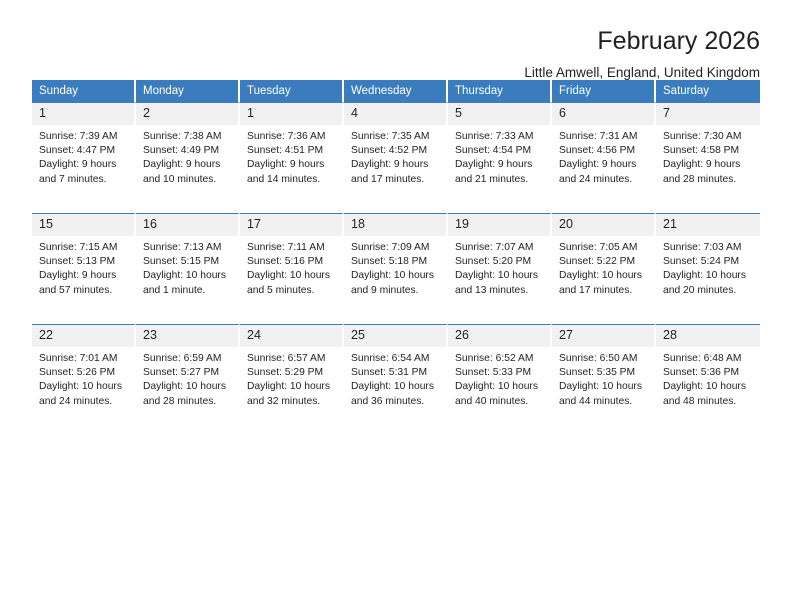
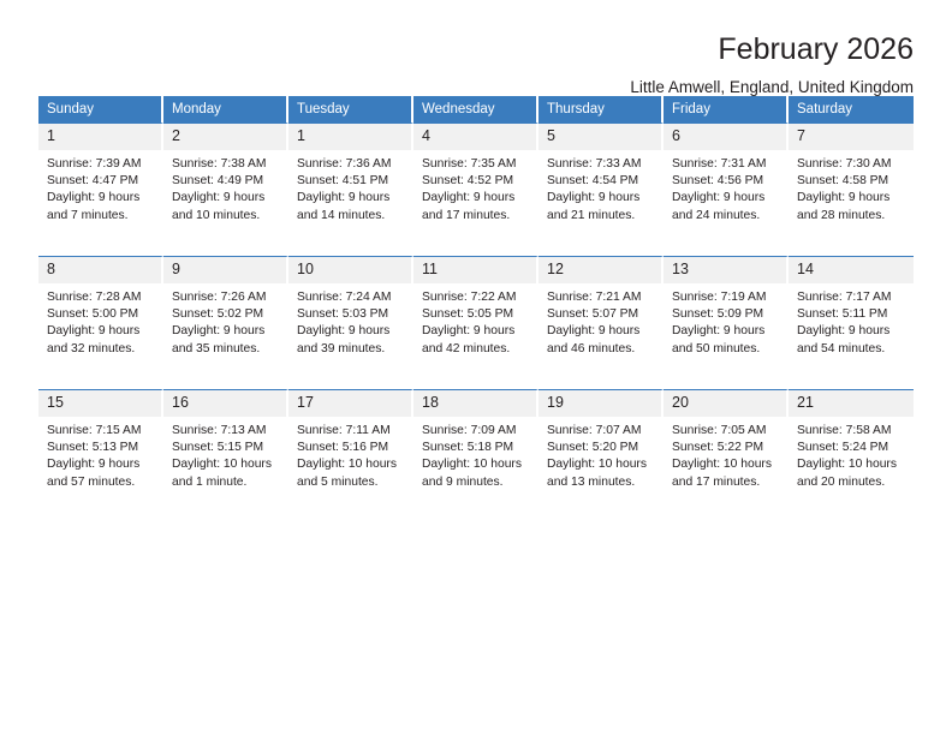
  February 2026
  Little Amwell, England, United Kingdom
  Sunday	Monday	Tuesday	Wednesday	Thursday	Friday	Saturday
  1Sunrise: 7:39 AMSunset: 4:47 PMDaylight: 9 hoursand 7 minutes.	2Sunrise: 7:38 AMSunset: 4:49 PMDaylight: 9 hoursand 10 minutes.	1Sunrise: 7:36 AMSunset: 4:51 PMDaylight: 9 hoursand 14 minutes.	4Sunrise: 7:35 AMSunset: 4:52 PMDaylight: 9 hoursand 17 minutes.	5Sunrise: 7:33 AMSunset: 4:54 PMDaylight: 9 hoursand 21 minutes.	6Sunrise: 7:31 AMSunset: 4:56 PMDaylight: 9 hoursand 24 minutes.	7Sunrise: 7:30 AMSunset: 4:58 PMDaylight: 9 hoursand 28 minutes.
+ 8Sunrise: 7:28 AMSunset: 5:00 PMDaylight: 9 hoursand 32 minutes.	9Sunrise: 7:26 AMSunset: 5:02 PMDaylight: 9 hoursand 35 minutes.	10Sunrise: 7:24 AMSunset: 5:03 PMDaylight: 9 hoursand 39 minutes.	11Sunrise: 7:22 AMSunset: 5:05 PMDaylight: 9 hoursand 42 minutes.	12Sunrise: 7:21 AMSunset: 5:07 PMDaylight: 9 hoursand 46 minutes.	13Sunrise: 7:19 AMSunset: 5:09 PMDaylight: 9 hoursand 50 minutes.	14Sunrise: 7:17 AMSunset: 5:11 PMDaylight: 9 hoursand 54 minutes.
- 15Sunrise: 7:15 AMSunset: 5:13 PMDaylight: 9 hoursand 57 minutes.	16Sunrise: 7:13 AMSunset: 5:15 PMDaylight: 10 hoursand 1 minute.	17Sunrise: 7:11 AMSunset: 5:16 PMDaylight: 10 hoursand 5 minutes.	18Sunrise: 7:09 AMSunset: 5:18 PMDaylight: 10 hoursand 9 minutes.	19Sunrise: 7:07 AMSunset: 5:20 PMDaylight: 10 hoursand 13 minutes.	20Sunrise: 7:05 AMSunset: 5:22 PMDaylight: 10 hoursand 17 minutes.	21Sunrise: 7:03 AMSunset: 5:24 PMDaylight: 10 hoursand 20 minutes.
+ 15Sunrise: 7:15 AMSunset: 5:13 PMDaylight: 9 hoursand 57 minutes.	16Sunrise: 7:13 AMSunset: 5:15 PMDaylight: 10 hoursand 1 minute.	17Sunrise: 7:11 AMSunset: 5:16 PMDaylight: 10 hoursand 5 minutes.	18Sunrise: 7:09 AMSunset: 5:18 PMDaylight: 10 hoursand 9 minutes.	19Sunrise: 7:07 AMSunset: 5:20 PMDaylight: 10 hoursand 13 minutes.	20Sunrise: 7:05 AMSunset: 5:22 PMDaylight: 10 hoursand 17 minutes.	21Sunrise: 7:58 AMSunset: 5:24 PMDaylight: 10 hoursand 20 minutes.
- 22Sunrise: 7:01 AMSunset: 5:26 PMDaylight: 10 hoursand 24 minutes.	23Sunrise: 6:59 AMSunset: 5:27 PMDaylight: 10 hoursand 28 minutes.	24Sunrise: 6:57 AMSunset: 5:29 PMDaylight: 10 hoursand 32 minutes.	25Sunrise: 6:54 AMSunset: 5:31 PMDaylight: 10 hoursand 36 minutes.	26Sunrise: 6:52 AMSunset: 5:33 PMDaylight: 10 hoursand 40 minutes.	27Sunrise: 6:50 AMSunset: 5:35 PMDaylight: 10 hoursand 44 minutes.	28Sunrise: 6:48 AMSunset: 5:36 PMDaylight: 10 hoursand 48 minutes.
